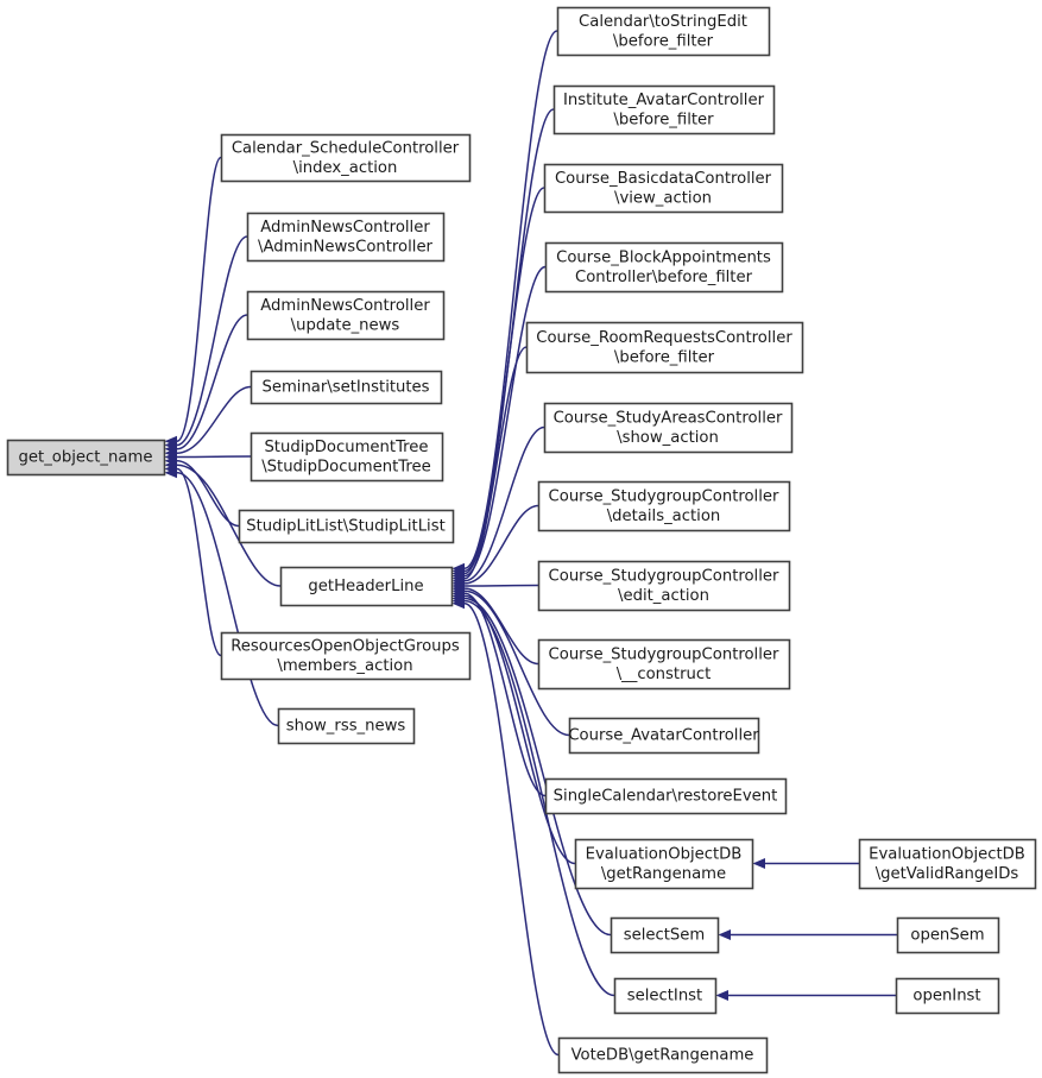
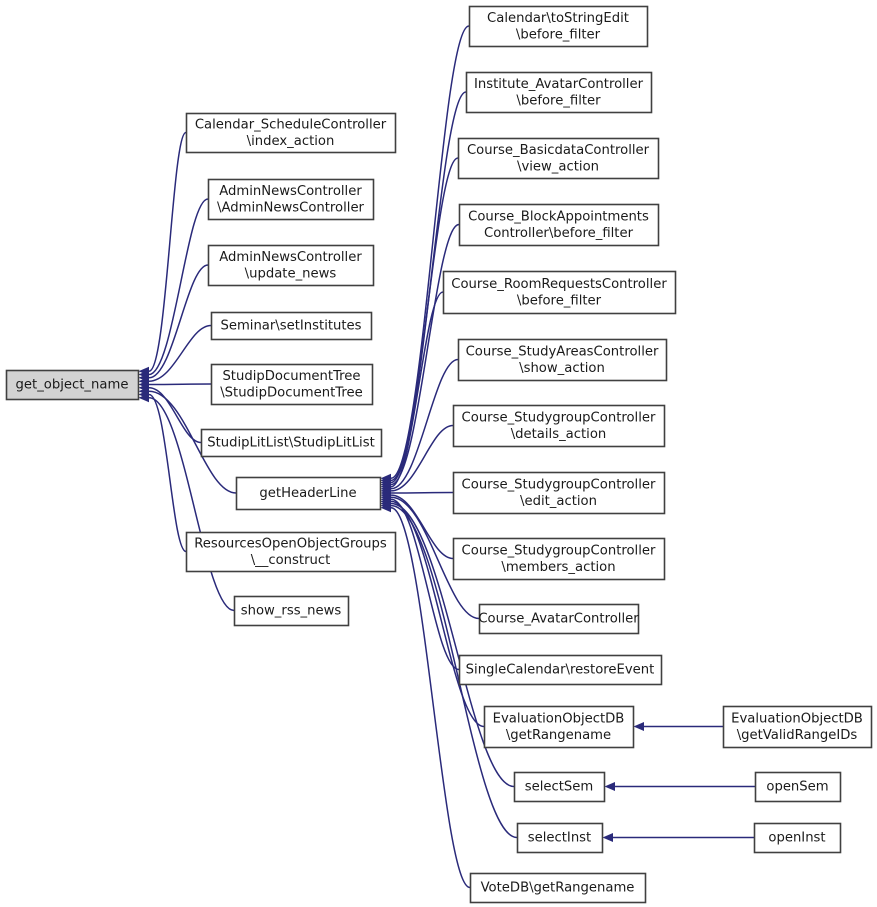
  get_object_name
  Calendar_ScheduleController
  \index_action
  AdminNewsController
  \AdminNewsController
  AdminNewsController
  \update_news
  Seminar\setInstitutes
  StudipDocumentTree
  \StudipDocumentTree
  StudipLitList\StudipLitList
  getHeaderLine
  ResourcesOpenObjectGroups
- \members_action
+ \__construct
  show_rss_news
  Calendar\toStringEdit
  \before_filter
  Institute_AvatarController
  \before_filter
  Course_BasicdataController
  \view_action
  Course_BlockAppointments
  Controller\before_filter
  Course_RoomRequestsController
  \before_filter
  Course_StudyAreasController
  \show_action
  Course_StudygroupController
  \details_action
  Course_StudygroupController
  \edit_action
  Course_StudygroupController
- \__construct
+ \members_action
  Course_AvatarController
  SingleCalendar\restoreEvent
  EvaluationObjectDB
  \getRangename
  selectSem
  selectInst
  VoteDB\getRangename
  EvaluationObjectDB
  \getValidRangeIDs
  openSem
  openInst
